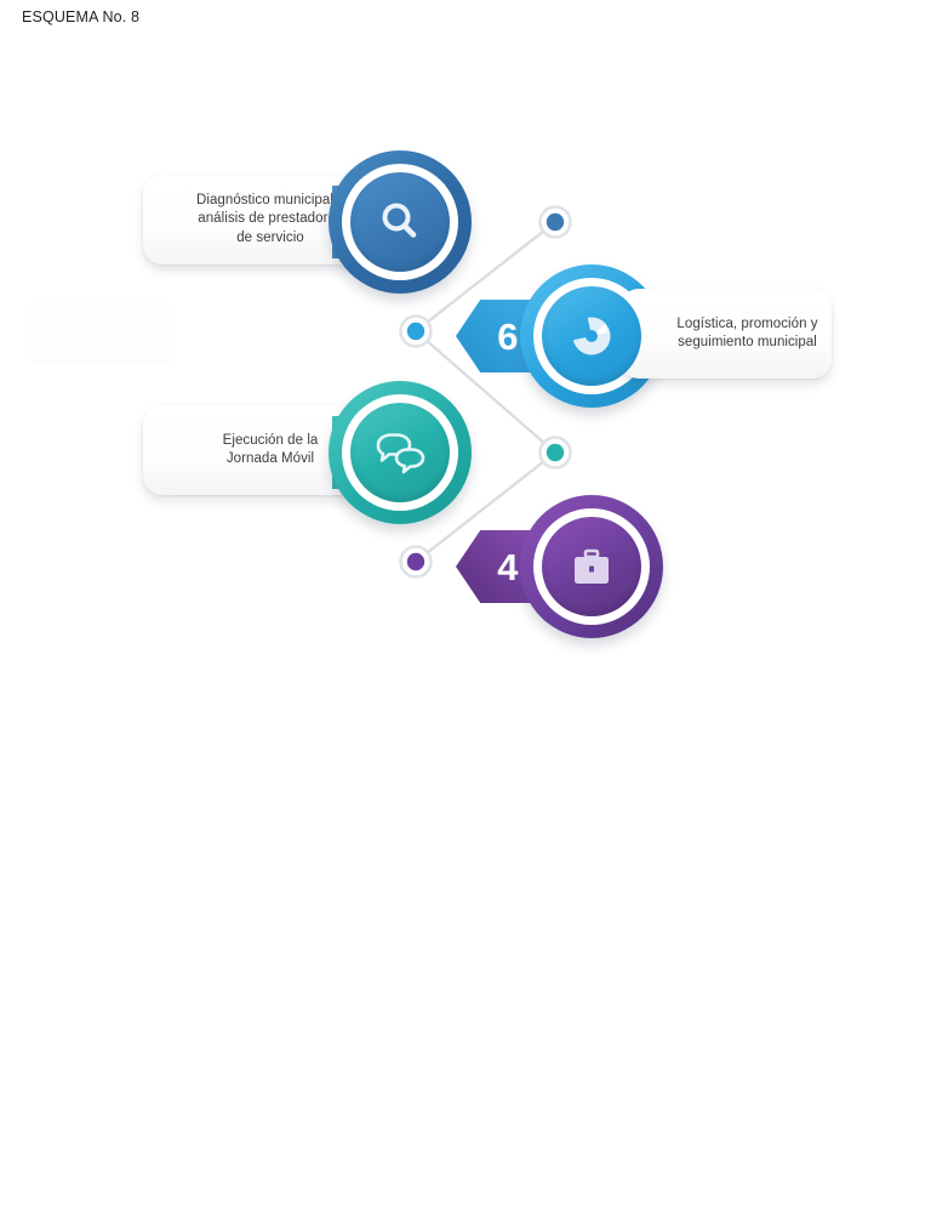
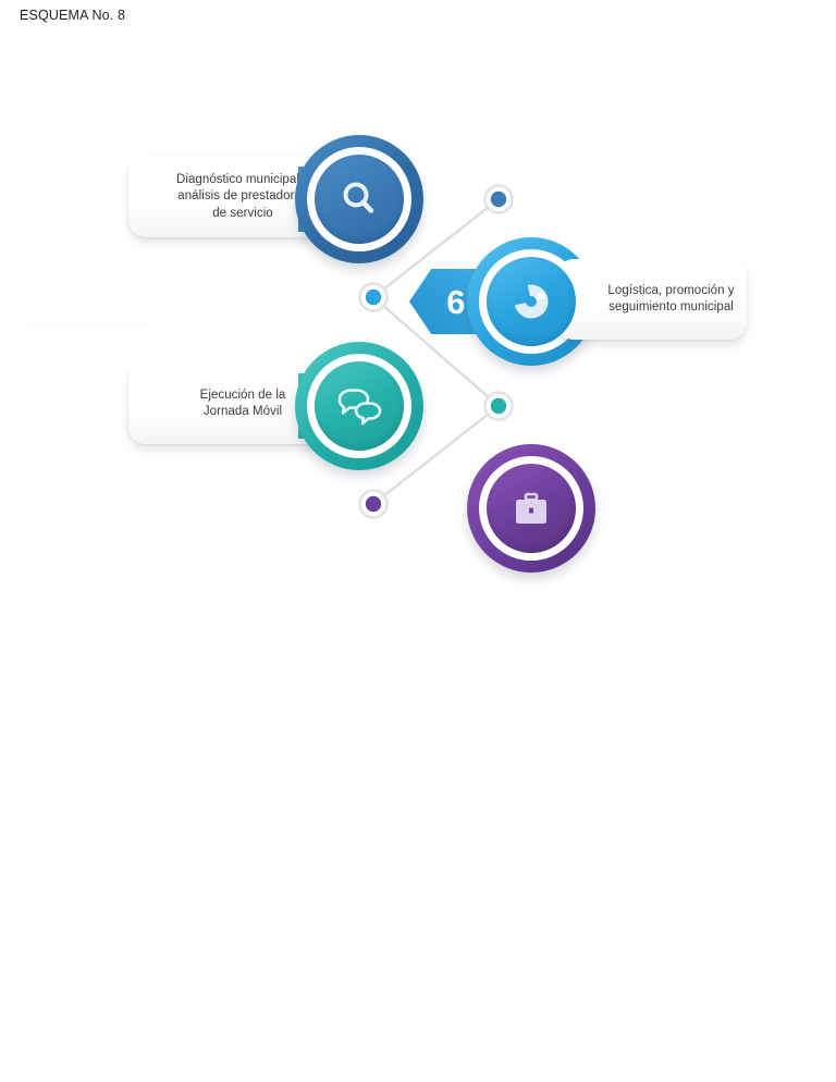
  ESQUEMA No. 8
  Diagnóstico municipa
  análisis de prestador
  de servicio
  6
  Logística, promoción y
  seguimiento municipal
  Ejecución de la
  Jornada Móvil
- 4
